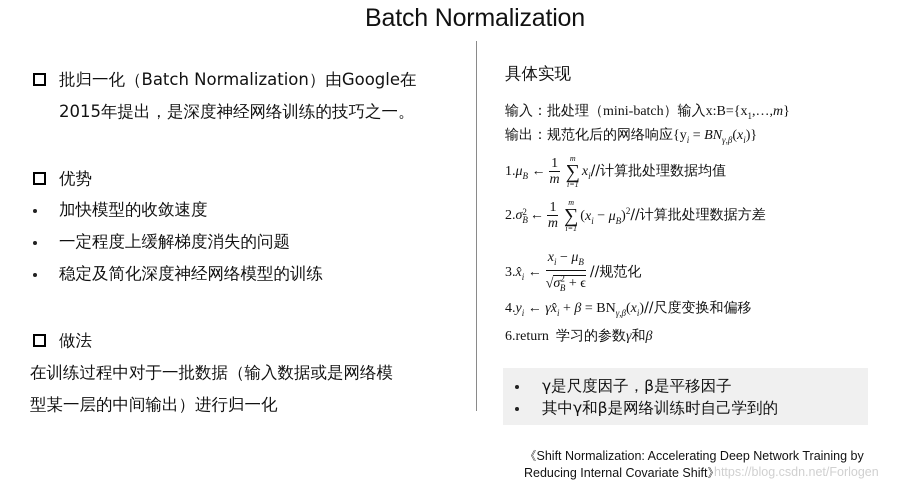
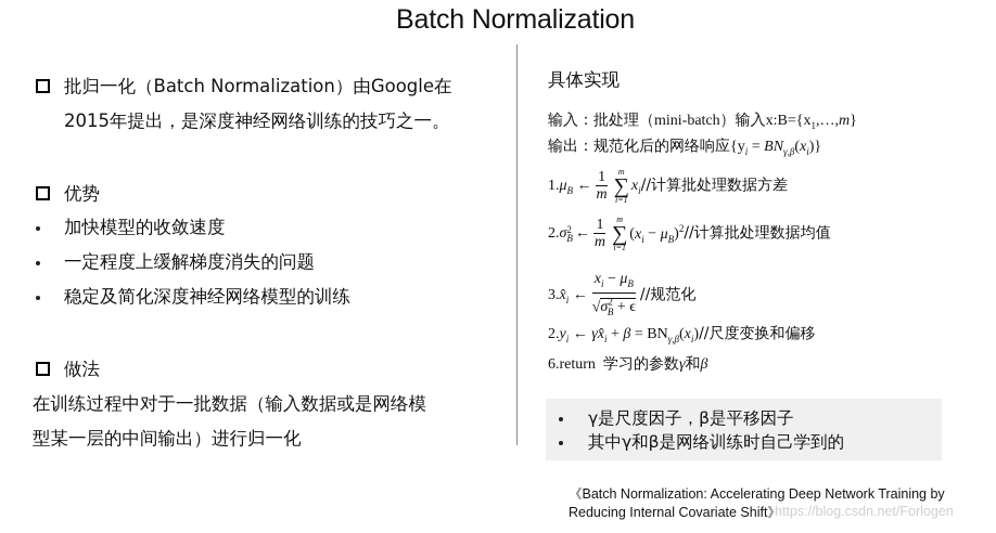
  Batch Normalization
  批归一化（Batch Normalization）由Google在
  2015年提出，是深度神经网络训练的技巧之一。
  优势
  加快模型的收敛速度
  一定程度上缓解梯度消失的问题
  稳定及简化深度神经网络模型的训练
  做法
  在训练过程中对于一批数据（输入数据或是网络模
  型某一层的中间输出）进行归一化
  具体实现
  输入：批处理（mini-batch）输入x:B={x1,…,m}
  输出：规范化后的网络响应{yi = BNγ,β(xi)}
  1.
  μB
  ←
  1
  m
  m
  ∑
  i=1
  xi
- //计算批处理数据均值
+ //计算批处理数据方差
  2.
  σ
  2
  B
  ←
  1
  m
  m
  ∑
  i=1
  (xi − μB)2
- //计算批处理数据方差
+ //计算批处理数据均值
  3.
  x̂i
  ←
  xi − μB
  √σ2B + ϵ
  //规范化
- 4.yi ← γx̂i + β = BNγ,β(xi)//尺度变换和偏移
+ 2.yi ← γx̂i + β = BNγ,β(xi)//尺度变换和偏移
  6.return 学习的参数γ和β
  γ是尺度因子，β是平移因子
  其中γ和β是网络训练时自己学到的
- 《Shift Normalization: Accelerating Deep Network Training by
+ 《Batch Normalization: Accelerating Deep Network Training by
  Reducing Internal Covariate Shift》
  https://blog.csdn.net/Forlogen
